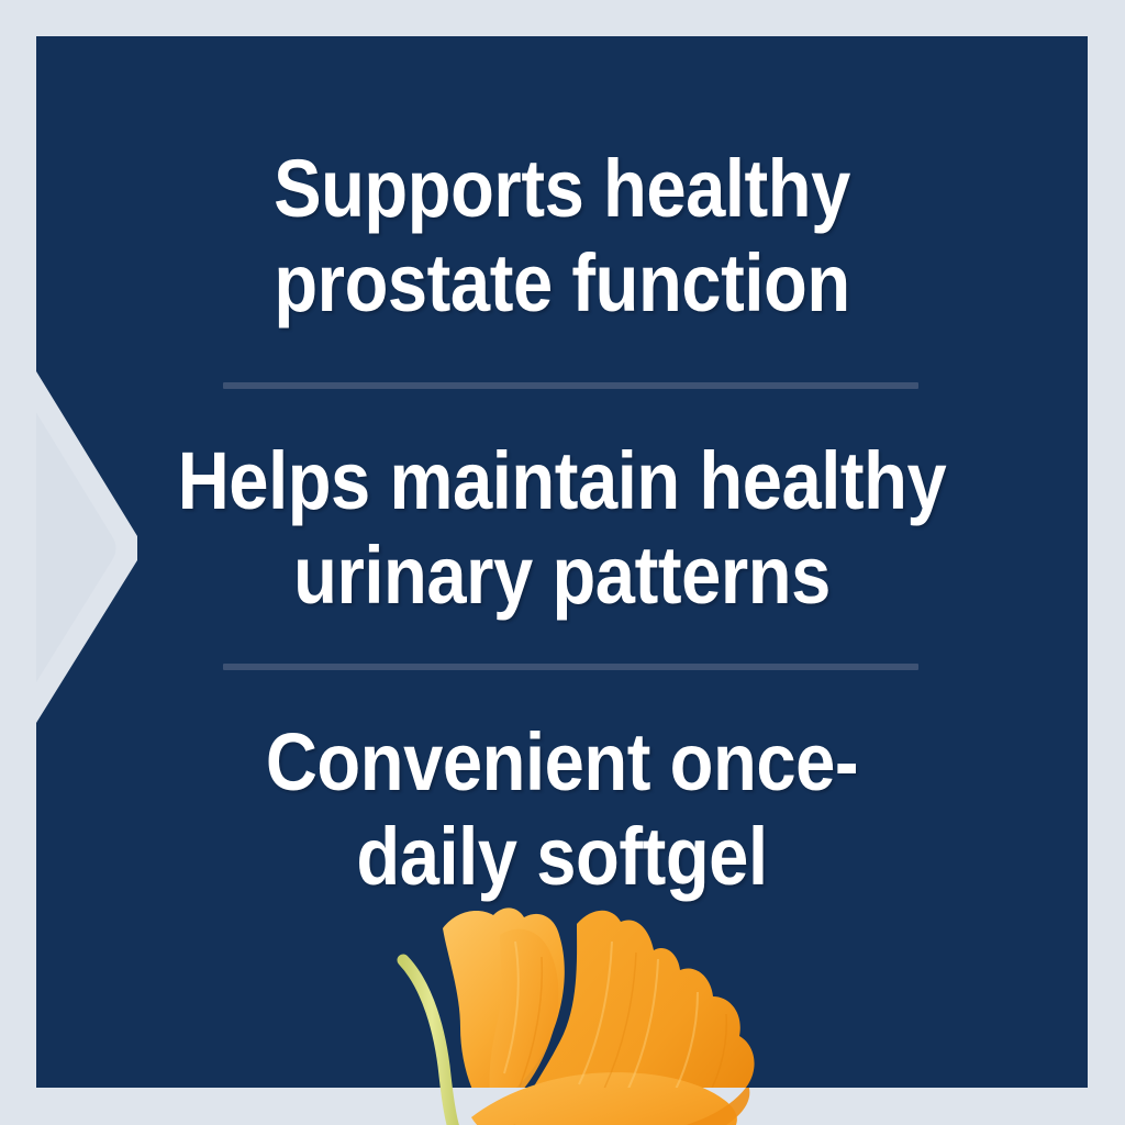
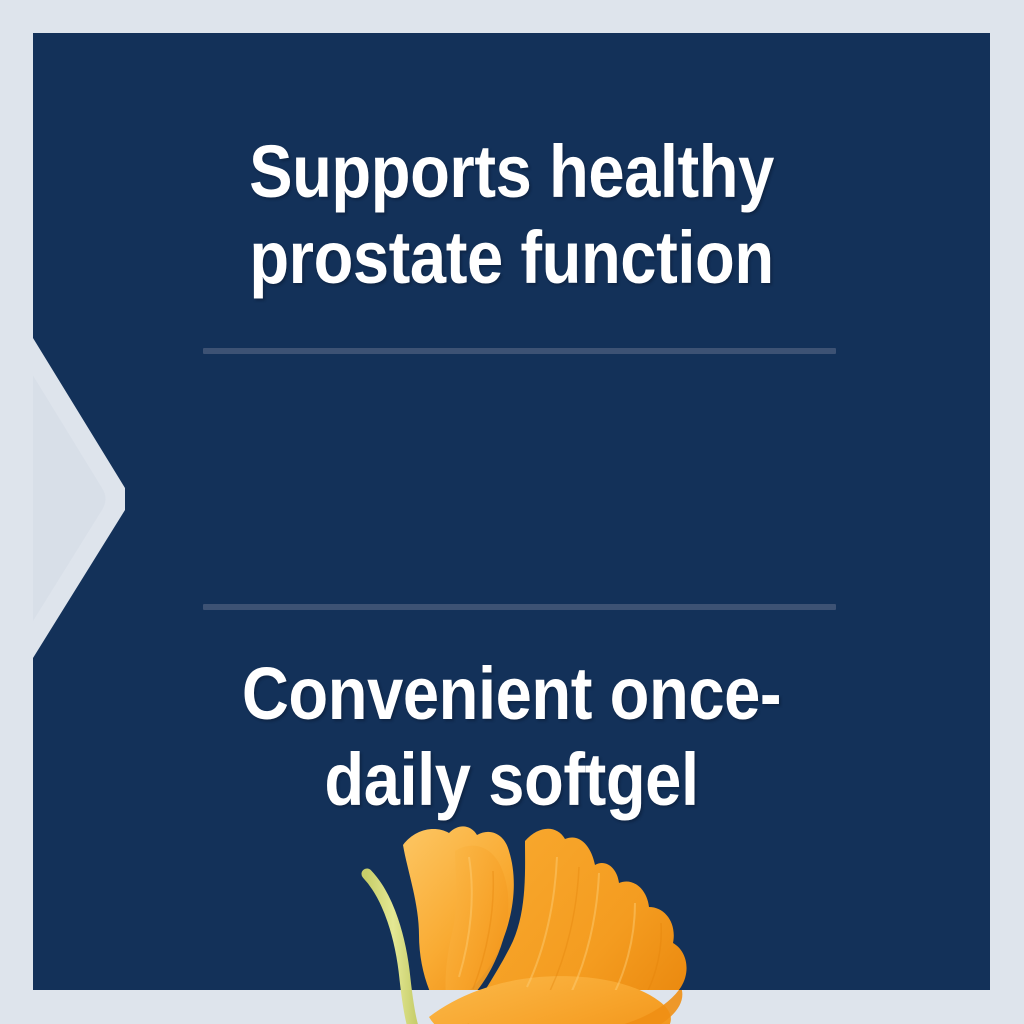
  Supports healthy
  prostate function
- Helps maintain healthy
- urinary patterns
  Convenient once-
  daily softgel
